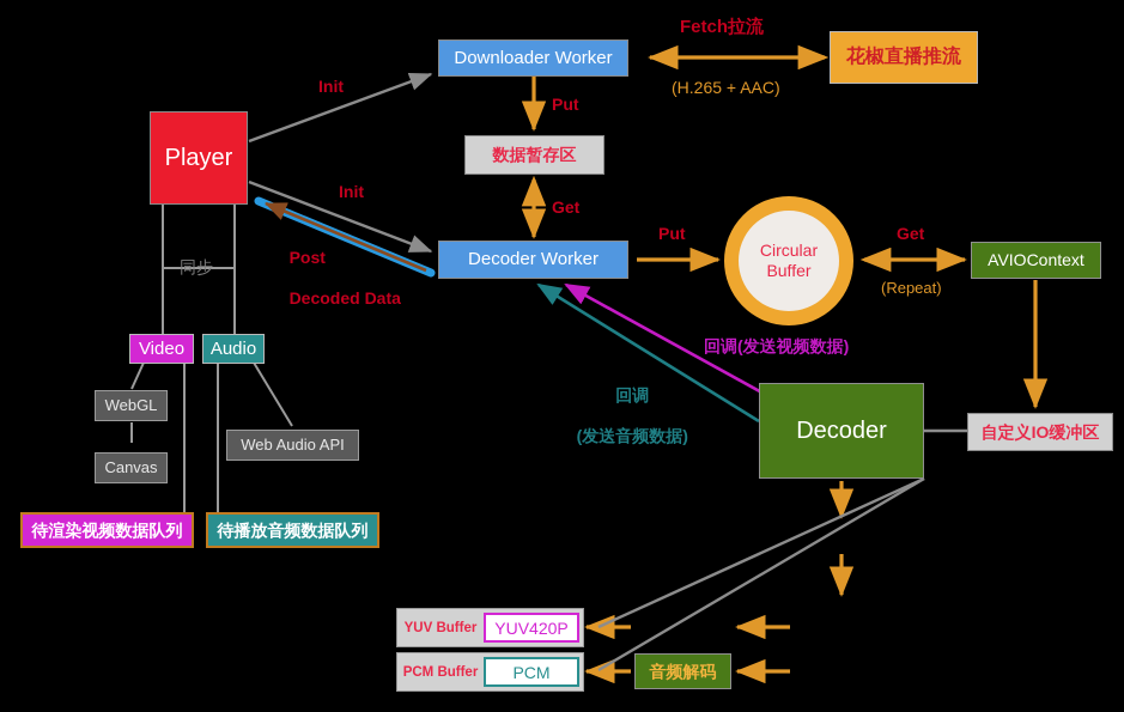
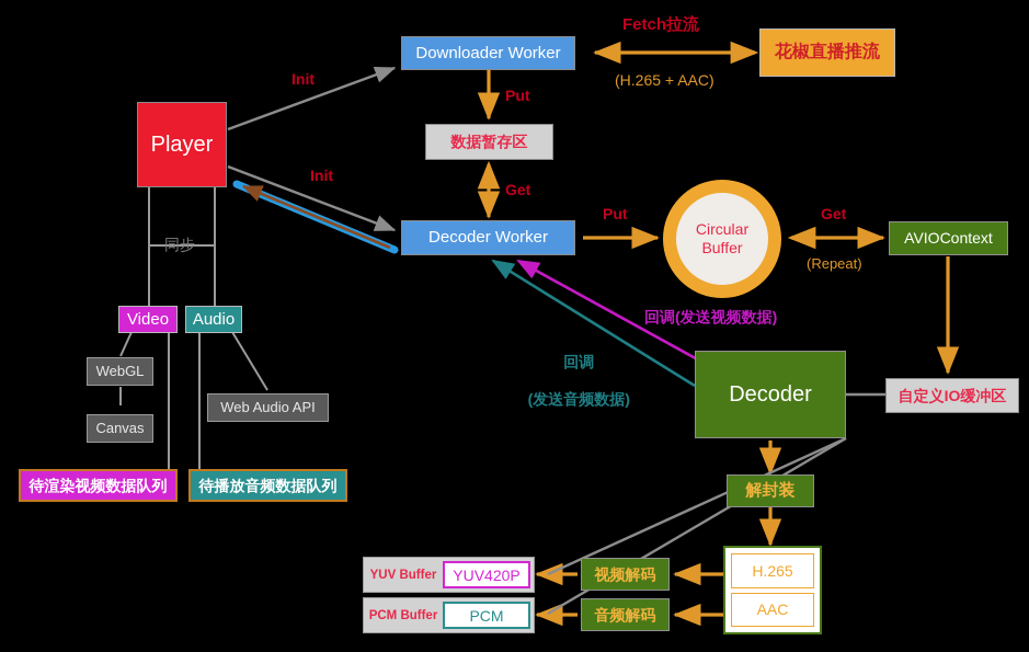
  Player
  Downloader Worker
  花椒直播推流
  数据暂存区
  Decoder Worker
  Circular
  Buffer
  AVIOContext
  自定义IO缓冲区
  Decoder
+ 解封装
+ H.265
+ AAC
+ 视频解码
  音频解码
  YUV Buffer
  YUV420P
  PCM Buffer
  PCM
  Video
  Audio
  WebGL
  Canvas
  Web Audio API
  待渲染视频数据队列
  待播放音频数据队列
  Fetch拉流
  (H.265 + AAC)
  Put
  Get
  Init
  Init
- Post
- Decoded Data
  Put
  Get
  (Repeat)
  回调(发送视频数据)
  回调
  (发送音频数据)
  同步
